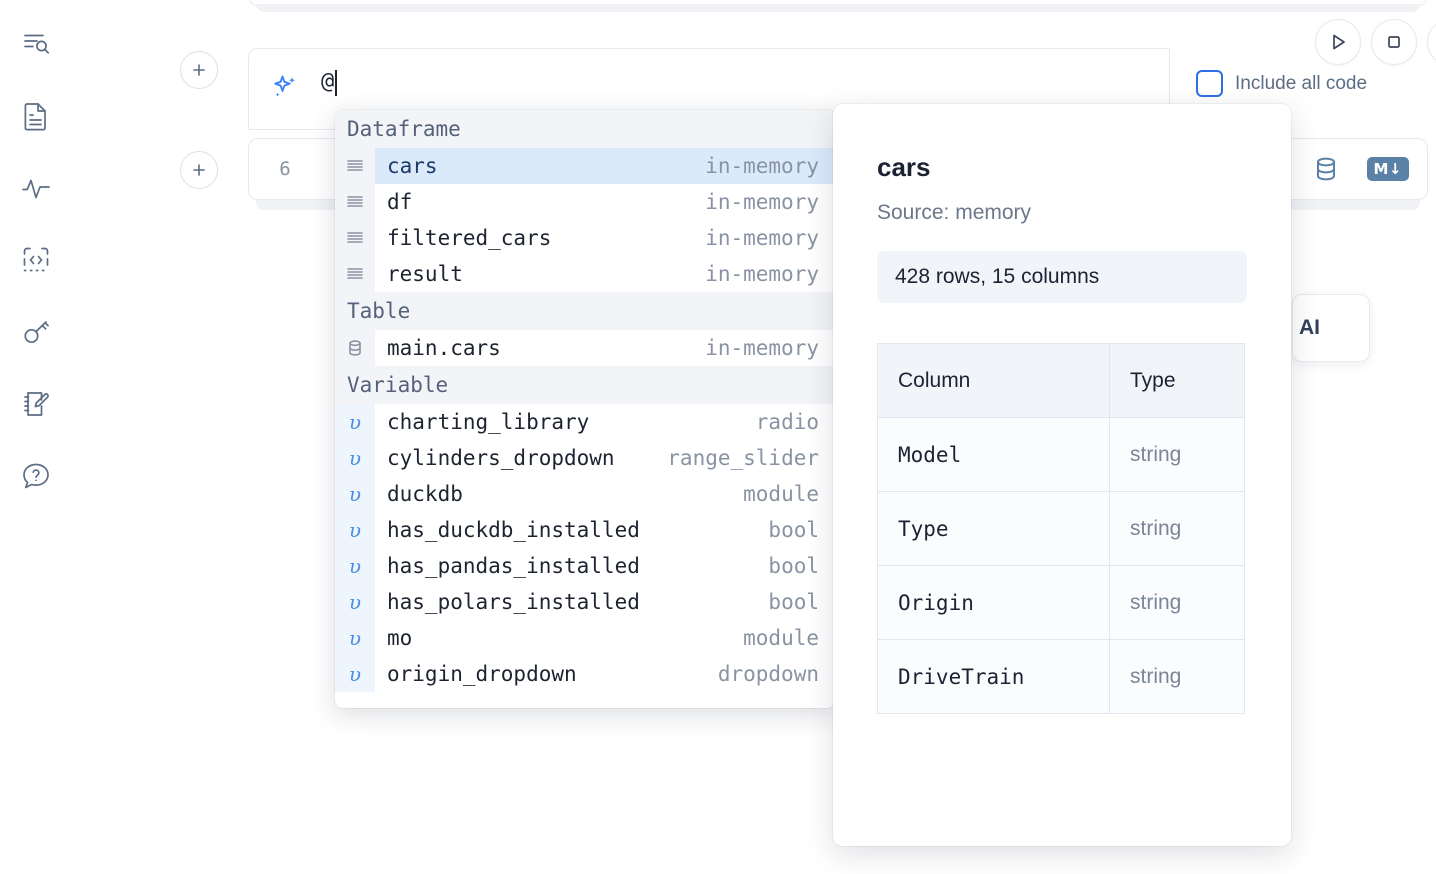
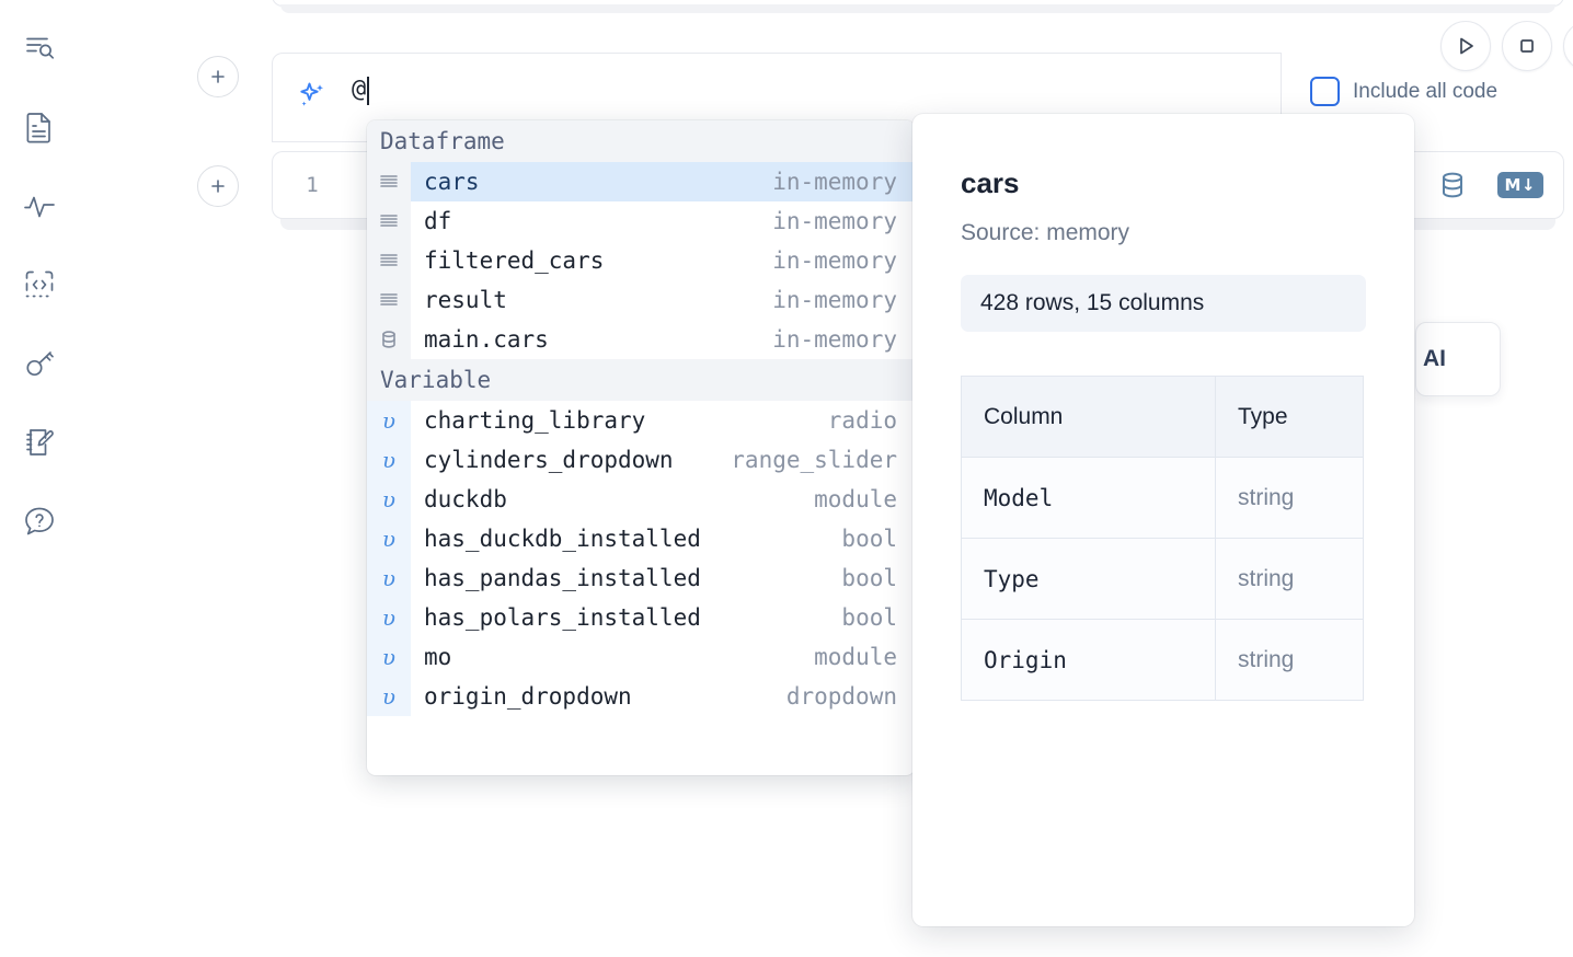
  @
  Include all code
- 6
+ 1
  M↓
  AI
  Dataframe
  cars
  in-memory
  df
  in-memory
  filtered_cars
  in-memory
  result
  in-memory
- Table
  main.cars
  in-memory
  Variable
  υ
  charting_library
  radio
  υ
  cylinders_dropdown
  range_slider
  υ
  duckdb
  module
  υ
  has_duckdb_installed
  bool
  υ
  has_pandas_installed
  bool
  υ
  has_polars_installed
  bool
  υ
  mo
  module
  υ
  origin_dropdown
  dropdown
  cars
  Source: memory
  428 rows, 15 columns
  Column	Type
  Model	string
  Type	string
  Origin	string
- DriveTrain	string
